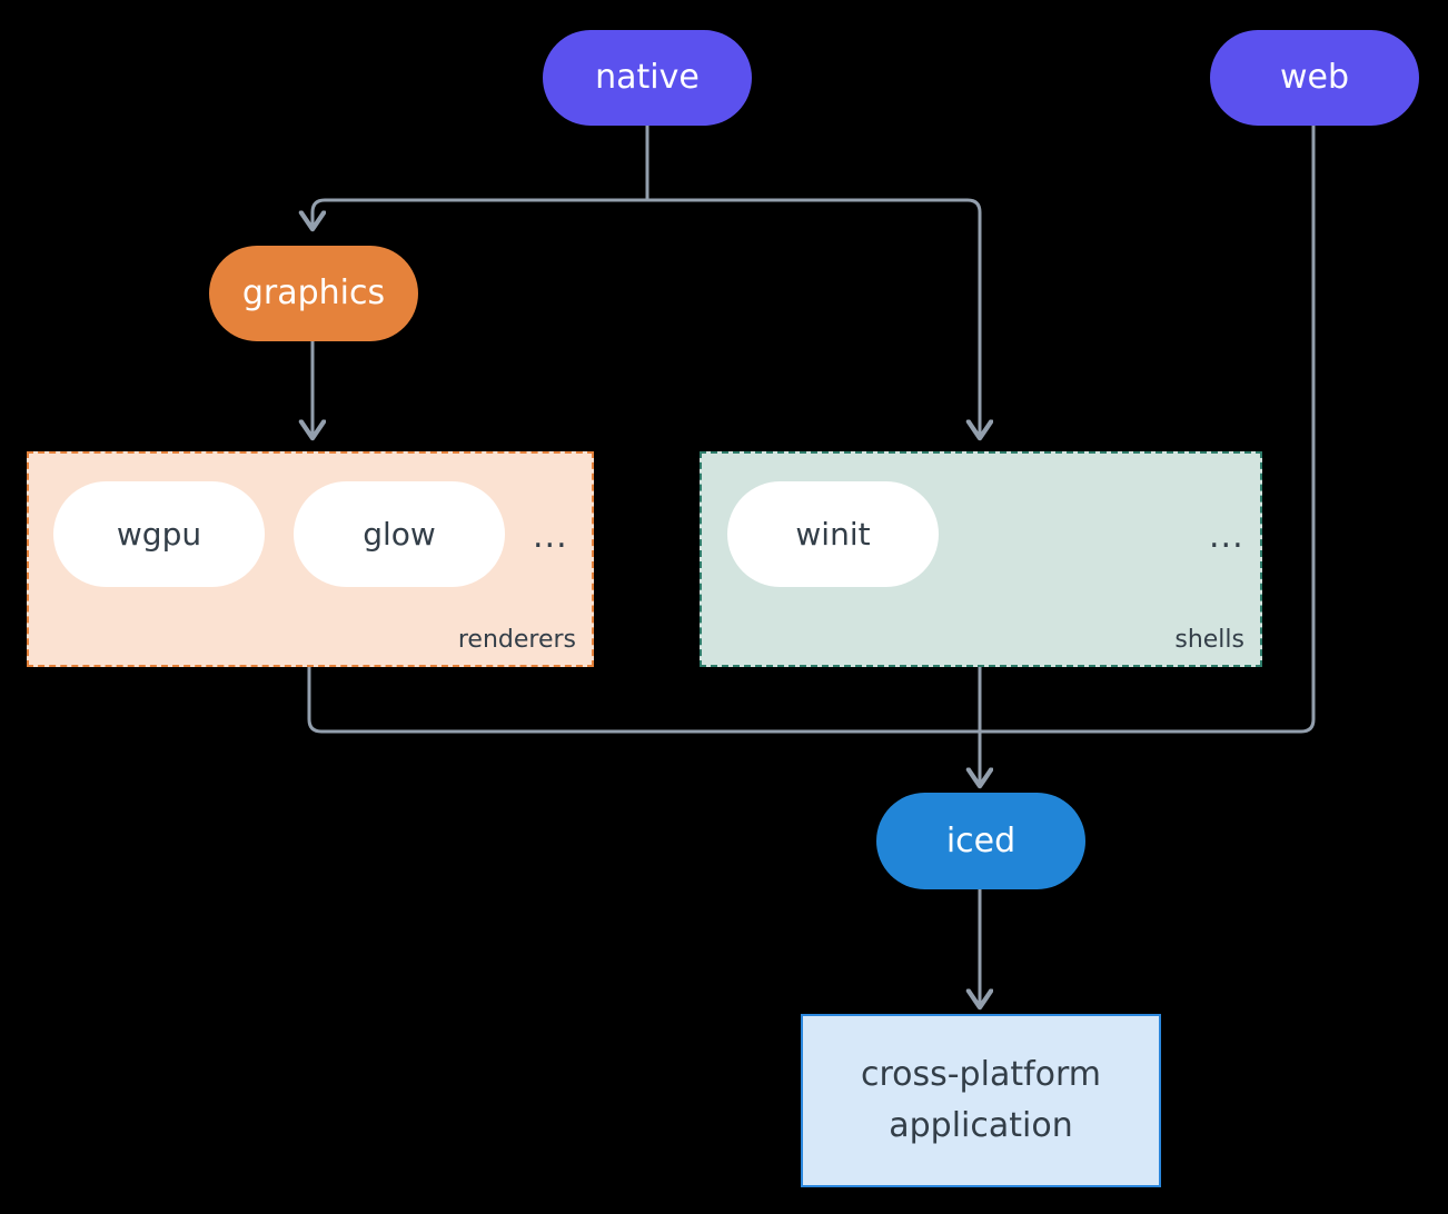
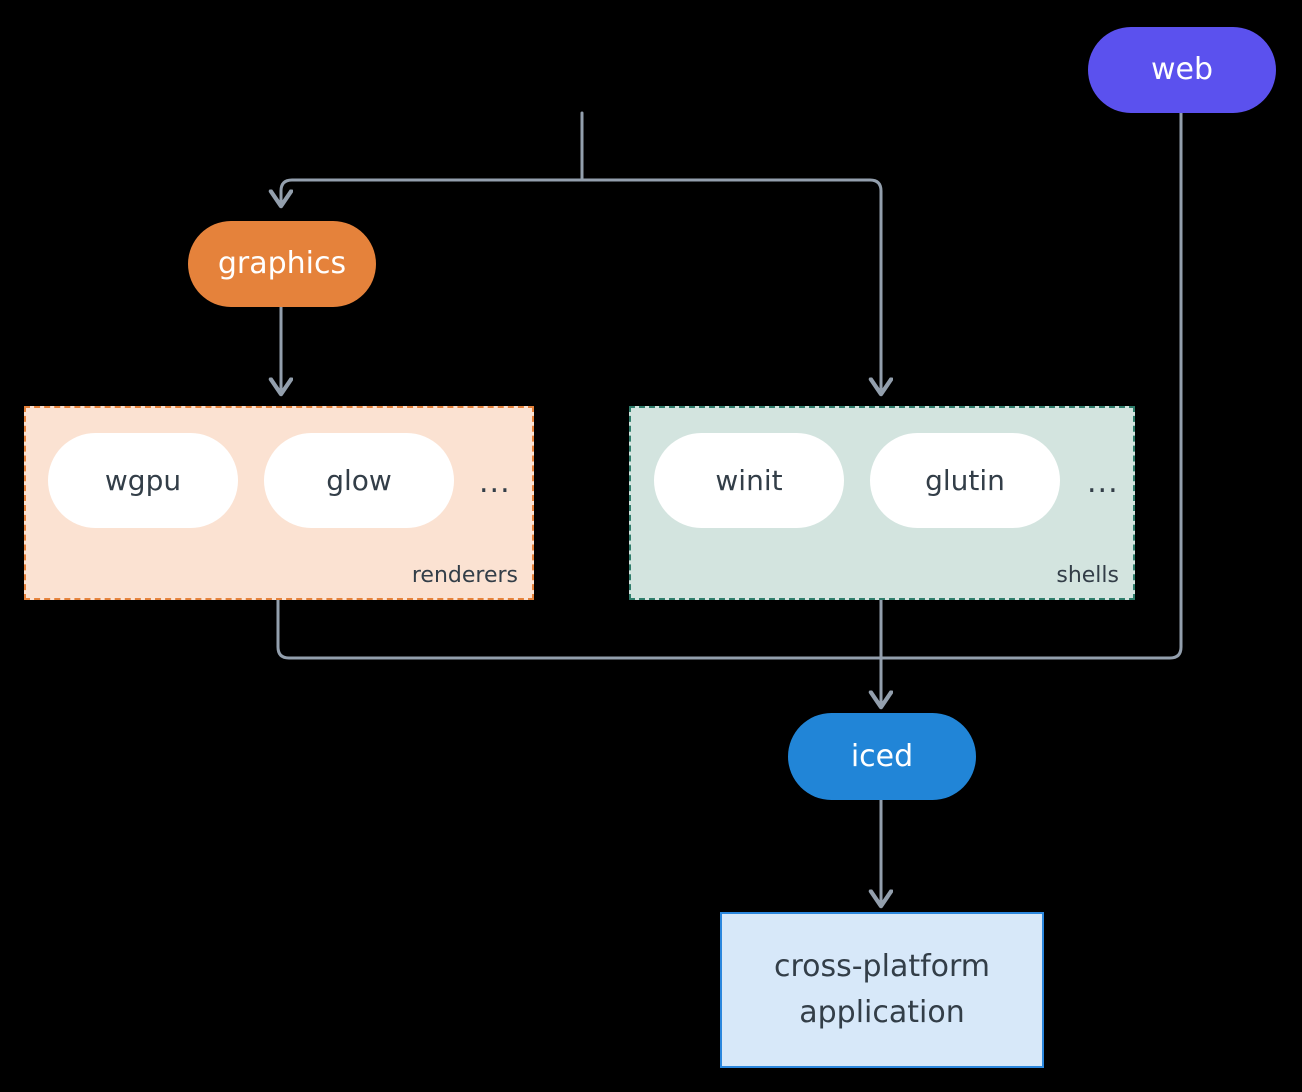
- native
  web
  graphics
  renderers
  wgpu
  glow
  ...
  shells
  winit
+ glutin
  ...
  iced
  cross-platform
  application
